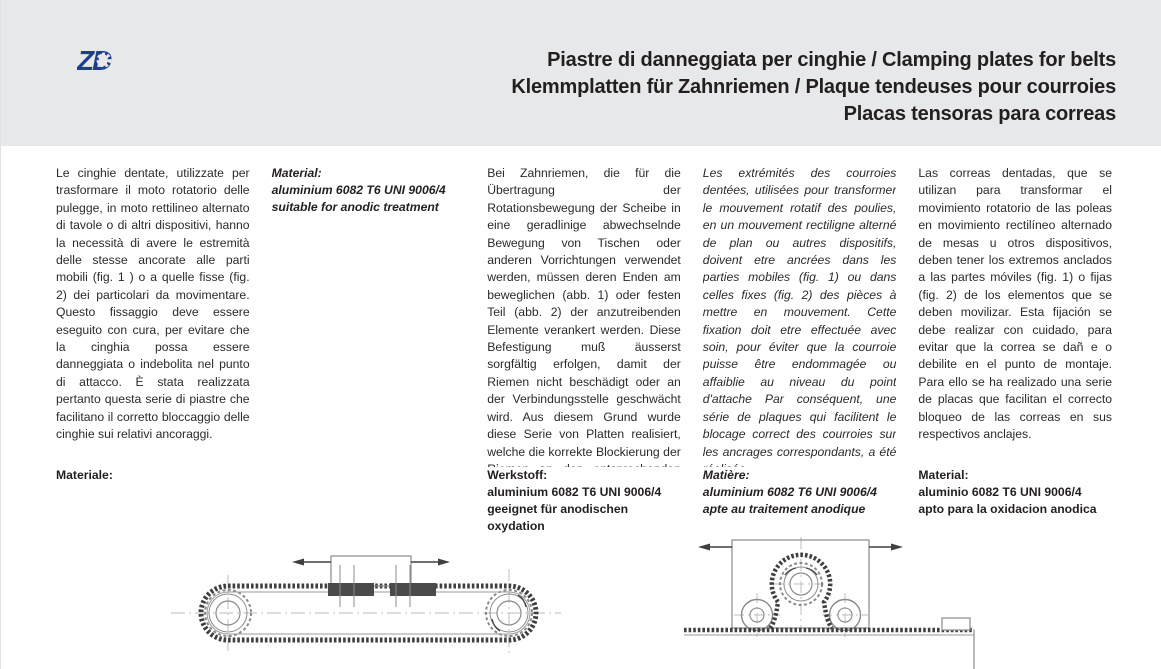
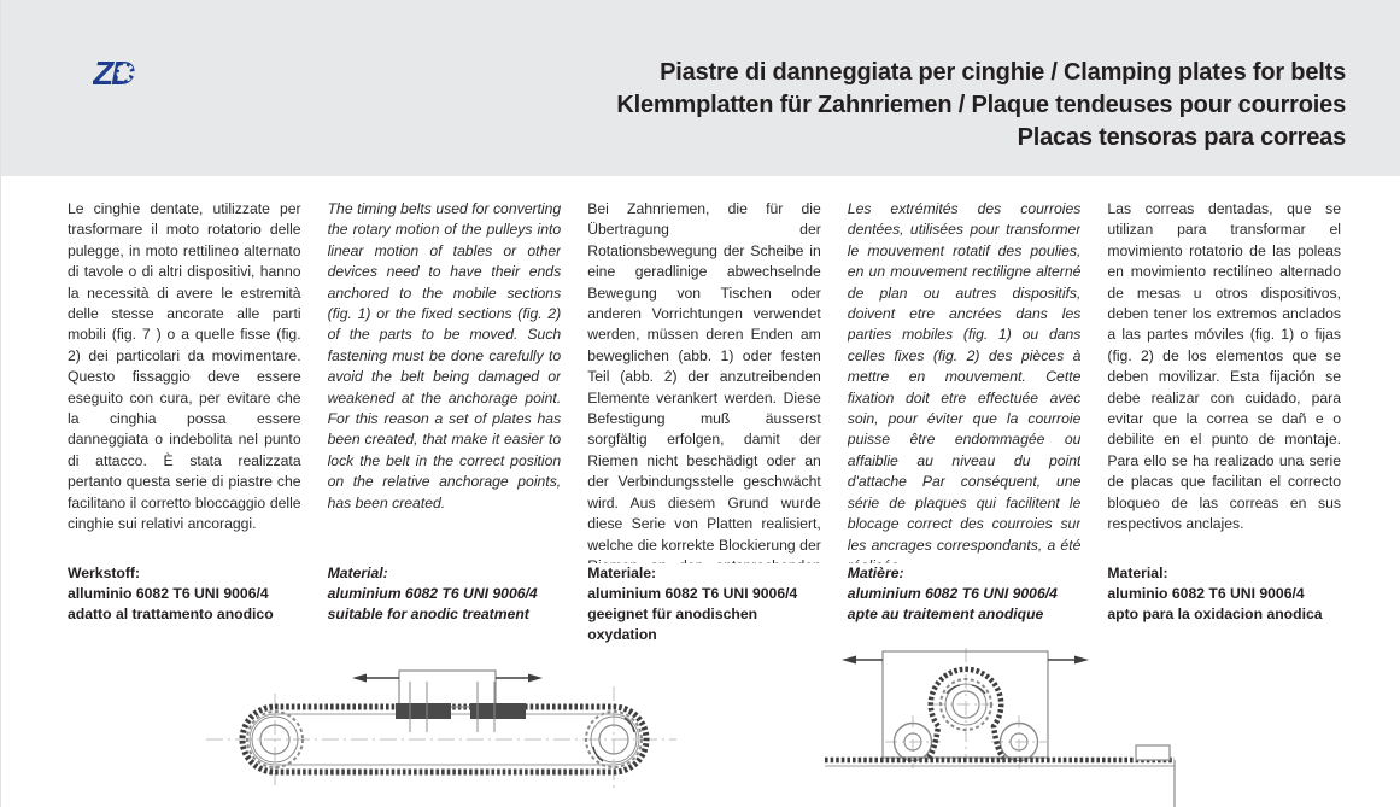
  ZD
  Piastre di danneggiata per cinghie / Clamping plates for belts
  Klemmplatten für Zahnriemen / Plaque tendeuses pour courroies
  Placas tensoras para correas
- Le cinghie dentate, utilizzate per trasformare il moto rotatorio delle pulegge, in moto rettilineo alternato di tavole o di altri dispositivi, hanno la necessità di avere le estremità delle stesse ancorate alle parti mobili (fig. 1 ) o a quelle fisse (fig. 2) dei particolari da movimentare. Questo fissaggio deve essere eseguito con cura, per evitare che la cinghia possa essere danneggiata o indebolita nel punto di attacco. È stata realizzata pertanto questa serie di piastre che facilitano il corretto bloccaggio delle cinghie sui relativi ancoraggi.
+ Le cinghie dentate, utilizzate per trasformare il moto rotatorio delle pulegge, in moto rettilineo alternato di tavole o di altri dispositivi, hanno la necessità di avere le estremità delle stesse ancorate alle parti mobili (fig. 7 ) o a quelle fisse (fig. 2) dei particolari da movimentare. Questo fissaggio deve essere eseguito con cura, per evitare che la cinghia possa essere danneggiata o indebolita nel punto di attacco. È stata realizzata pertanto questa serie di piastre che facilitano il corretto bloccaggio delle cinghie sui relativi ancoraggi.
- Materiale:
+ Werkstoff:
+ alluminio 6082 T6 UNI 9006/4
+ adatto al trattamento anodico
+ The timing belts used for converting the rotary motion of the pulleys into linear motion of tables or other devices need to have their ends anchored to the mobile sections (fig. 1) or the fixed sections (fig. 2) of the parts to be moved. Such fastening must be done carefully to avoid the belt being damaged or weakened at the anchorage point. For this reason a set of plates has been created, that make it easier to lock the belt in the correct position on the relative anchorage points, has been created.
  Material:
  aluminium 6082 T6 UNI 9006/4
  suitable for anodic treatment
  Bei Zahnriemen, die für die Übertragung der Rotationsbewegung der Scheibe in eine geradlinige abwechselnde Bewegung von Tischen oder anderen Vorrichtungen verwendet werden, müssen deren Enden am beweglichen (abb. 1) oder festen Teil (abb. 2) der anzutreibenden Elemente verankert werden. Diese Befestigung muß äusserst sorgfältig erfolgen, damit der Riemen nicht beschädigt oder an der Verbindungsstelle geschwächt wird. Aus diesem Grund wurde diese Serie von Platten realisiert, welche die korrekte Blockierung der
- Werkstoff:
+ Materiale:
  aluminium 6082 T6 UNI 9006/4
  geeignet für anodischen
  oxydation
  Les extrémités des courroies dentées, utilisées pour transformer le mouvement rotatif des poulies, en un mouvement rectiligne alterné de plan ou autres dispositifs, doivent etre ancrées dans les parties mobiles (fig. 1) ou dans celles fixes (fig. 2) des pièces à mettre en mouvement. Cette fixation doit etre effectuée avec soin, pour éviter que la courroie puisse être endommagée ou affaiblie au niveau du point d'attache Par conséquent, une série de plaques qui facilitent le blocage correct des courroies sur les ancrages correspondants, a été
  Matière:
  aluminium 6082 T6 UNI 9006/4
  apte au traitement anodique
  Las correas dentadas, que se utilizan para transformar el movimiento rotatorio de las poleas en movimiento rectilíneo alternado de mesas u otros dispositivos, deben tener los extremos anclados a las partes móviles (fig. 1) o fijas (fig. 2) de los elementos que se deben movilizar. Esta fijación se debe realizar con cuidado, para evitar que la correa se dañ e o debilite en el punto de montaje. Para ello se ha realizado una serie de placas que facilitan el correcto bloqueo de las correas en sus respectivos anclajes.
  Material:
  aluminio 6082 T6 UNI 9006/4
  apto para la oxidacion anodica
